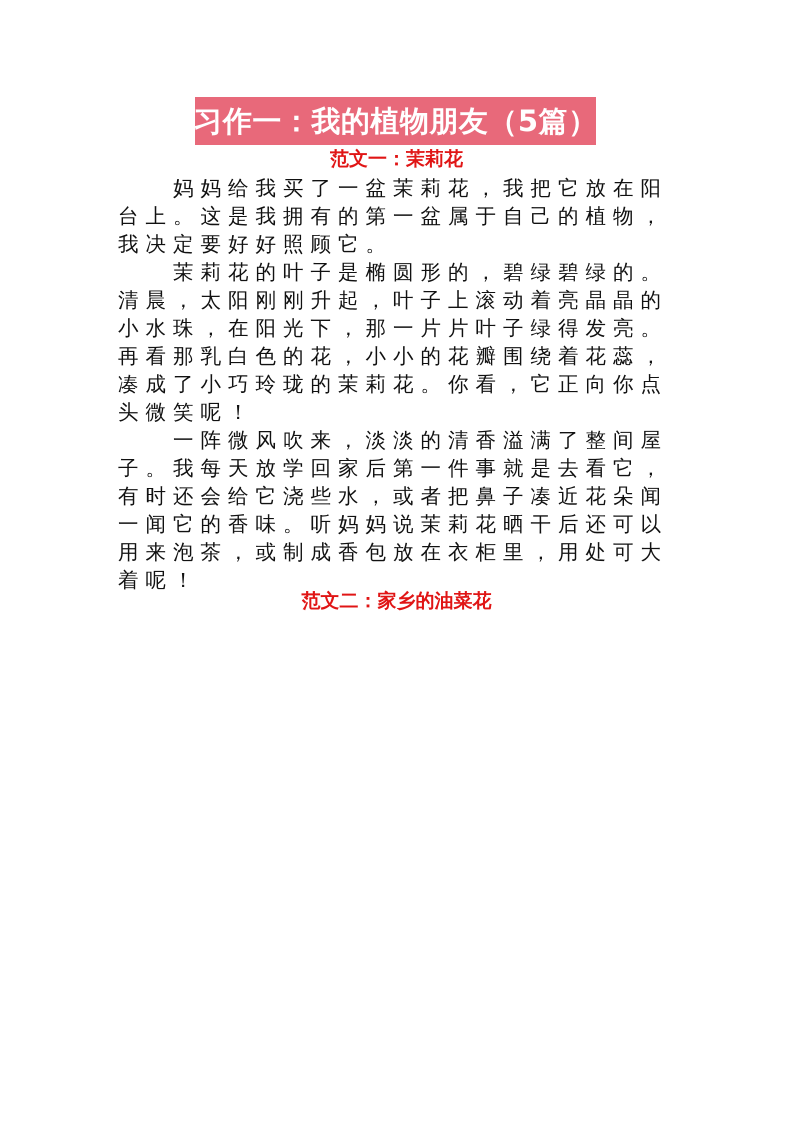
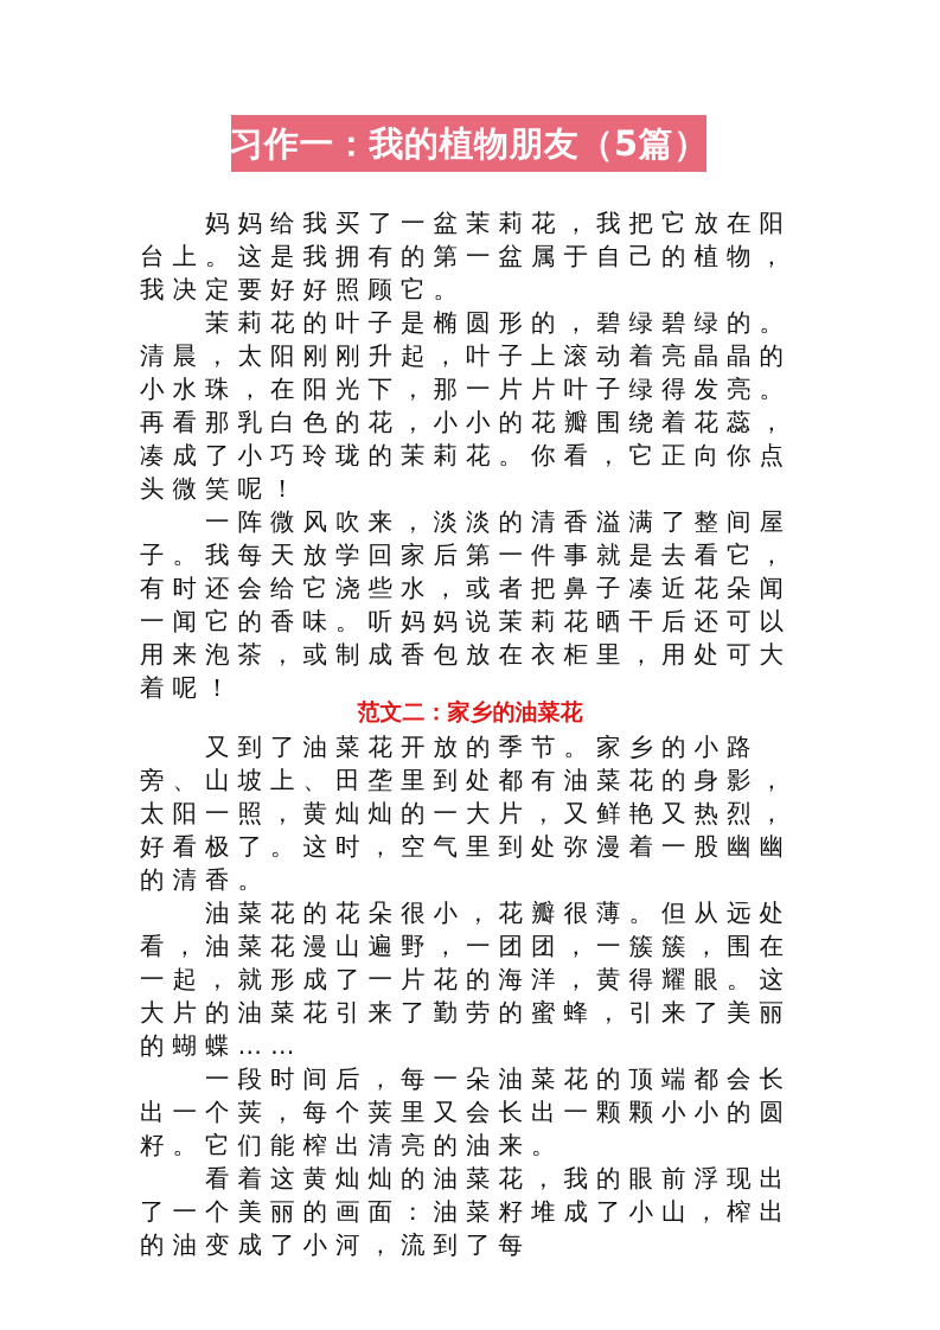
  习作一：我的植物朋友（5篇）
- 范文一：茉莉花
  妈妈给我买了一盆茉莉花，我把它放在阳台上。这是我拥有的第一盆属于自己的植物，我决定要好好照顾它。
  茉莉花的叶子是椭圆形的，碧绿碧绿的。清晨，太阳刚刚升起，叶子上滚动着亮晶晶的小水珠，在阳光下，那一片片叶子绿得发亮。再看那乳白色的花，小小的花瓣围绕着花蕊，凑成了小巧玲珑的茉莉花。你看，它正向你点头微笑呢！
  一阵微风吹来，淡淡的清香溢满了整间屋子。我每天放学回家后第一件事就是去看它，有时还会给它浇些水，或者把鼻子凑近花朵闻一闻它的香味。听妈妈说茉莉花晒干后还可以用来泡茶，或制成香包放在衣柜里，用处可大着呢！
  范文二：家乡的油菜花
+ 又到了油菜花开放的季节。家乡的小路旁、山坡上、田垄里到处都有油菜花的身影，太阳一照，黄灿灿的一大片，又鲜艳又热烈，好看极了。这时，空气里到处弥漫着一股幽幽的清香。
+ 油菜花的花朵很小，花瓣很薄。但从远处看，油菜花漫山遍野，一团团，一簇簇，围在一起，就形成了一片花的海洋，黄得耀眼。这大片的油菜花引来了勤劳的蜜蜂，引来了美丽的蝴蝶……
+ 一段时间后，每一朵油菜花的顶端都会长出一个荚，每个荚里又会长出一颗颗小小的圆籽。它们能榨出清亮的油来。
+ 看着这黄灿灿的油菜花，我的眼前浮现出了一个美丽的画面：油菜籽堆成了小山，榨出的油变成了小河，流到了每
